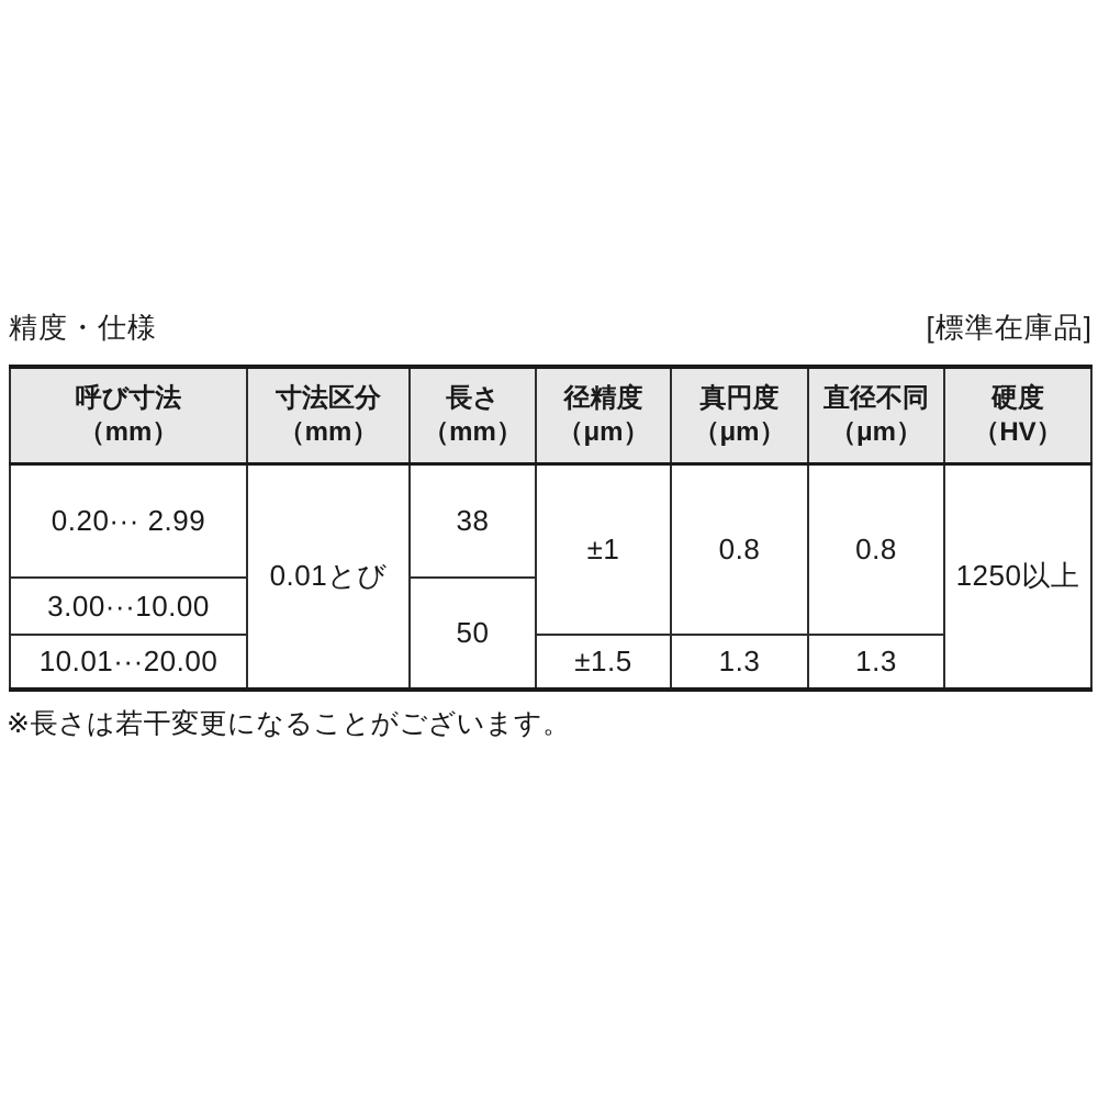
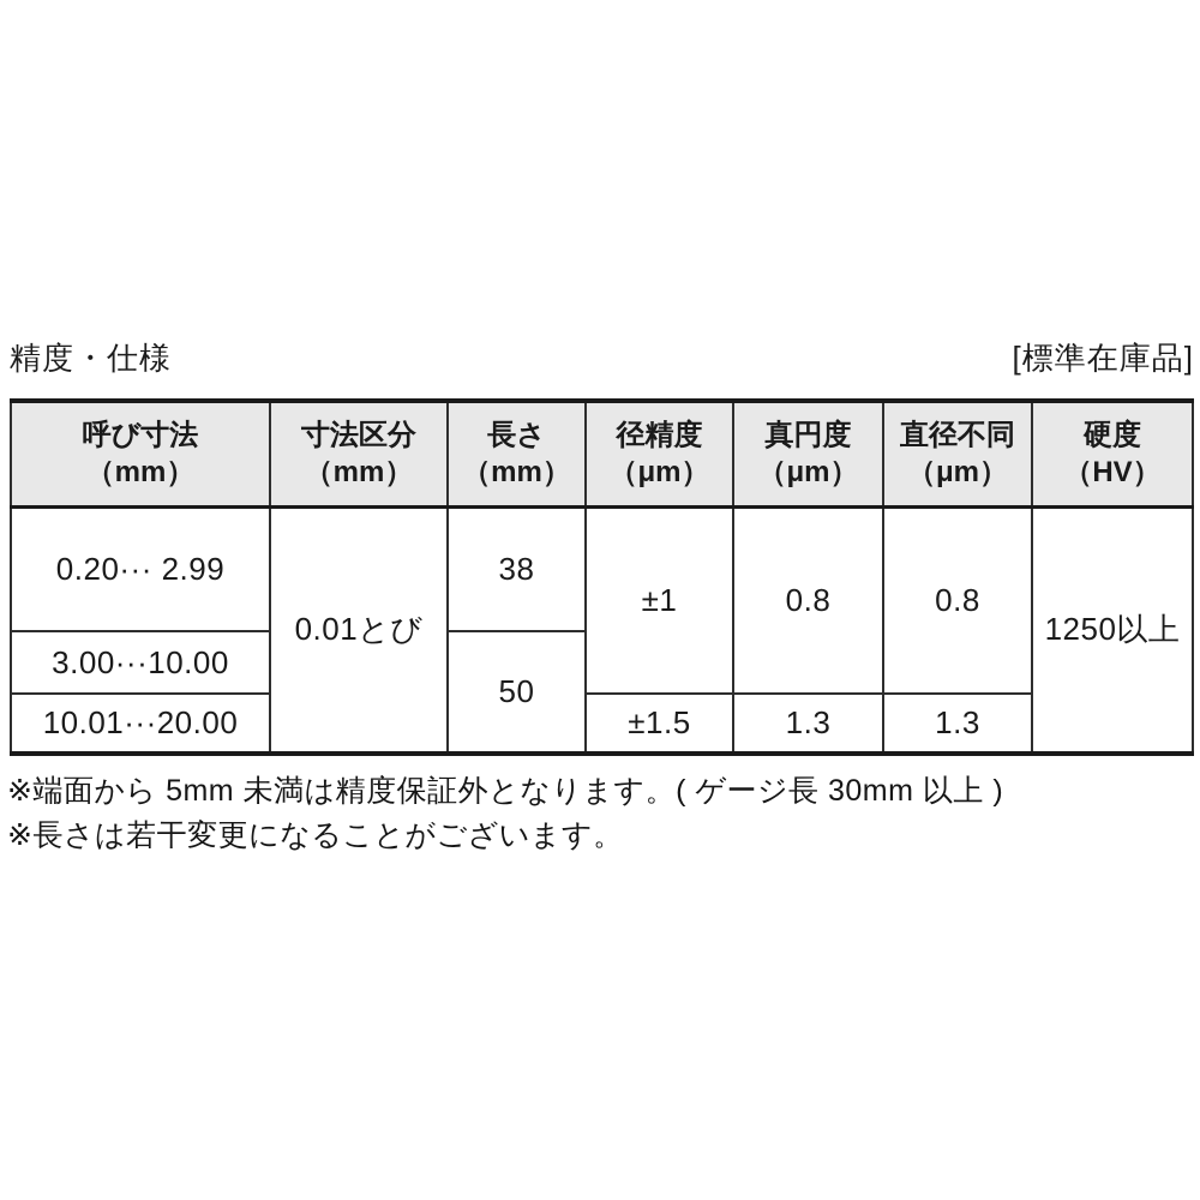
  精度・仕様
  [標準在庫品]
  呼び寸法 （mm）	寸法区分 （mm）	長さ （mm）	径精度 （μm）	真円度 （μm）	直径不同 （μm）	硬度 （HV）
  0.20··· 2.99	0.01とび	38	±1	0.8	0.8	1250以上
  3.00···10.00	50
  10.01···20.00	±1.5	1.3	1.3
+ ※端面から 5mm 未満は精度保証外となります。( ゲージ長 30mm 以上 )
  ※長さは若干変更になることがございます。
